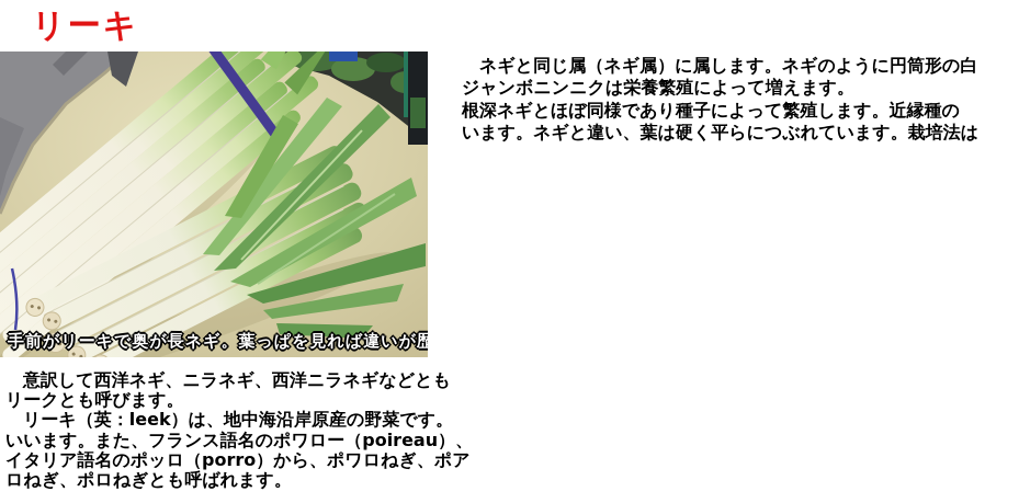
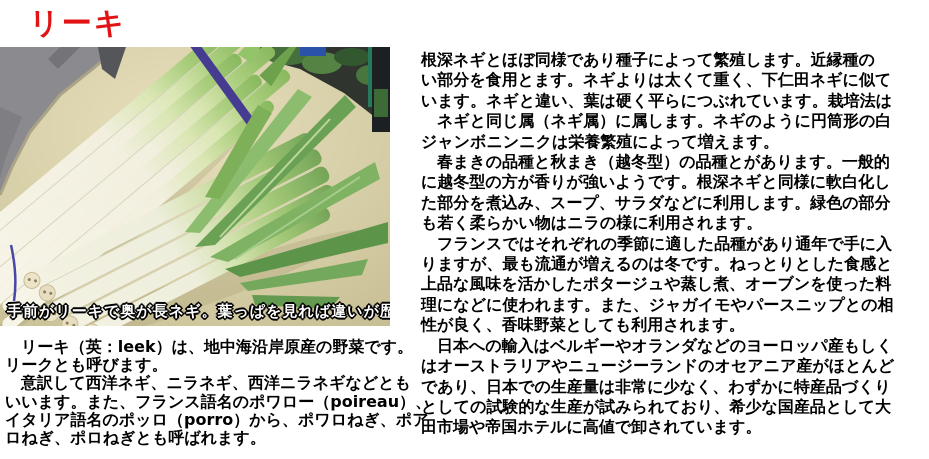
  リーキ
  手前がリーキで奥が長ネギ。葉っぱを見れば違いが歴
- 意訳して西洋ネギ、ニラネギ、西洋ニラネギなどとも
+ リーキ（英：leek）は、地中海沿岸原産の野菜です。
  リークとも呼びます。
- リーキ（英：leek）は、地中海沿岸原産の野菜です。
+ 意訳して西洋ネギ、ニラネギ、西洋ニラネギなどとも
  いいます。また、フランス語名のポワロー（poireau）、
  イタリア語名のポッロ（porro）から、ポワロねぎ、ポア
  ロねぎ、ポロねぎとも呼ばれます。
- ネギと同じ属（ネギ属）に属します。ネギのように円筒形の白
+ 根深ネギとほぼ同様であり種子によって繁殖します。近縁種の
+ い部分を食用とます。ネギよりは太くて重く、下仁田ネギに似て
- ジャンボニンニクは栄養繁殖によって増えます。
+ います。ネギと違い、葉は硬く平らにつぶれています。栽培法は
- 根深ネギとほぼ同様であり種子によって繁殖します。近縁種の
+ ネギと同じ属（ネギ属）に属します。ネギのように円筒形の白
- います。ネギと違い、葉は硬く平らにつぶれています。栽培法は
+ ジャンボニンニクは栄養繁殖によって増えます。
+ 春まきの品種と秋まき（越冬型）の品種とがあります。一般的
+ に越冬型の方が香りが強いようです。根深ネギと同様に軟白化し
+ た部分を煮込み、スープ、サラダなどに利用します。緑色の部分
+ も若く柔らかい物はニラの様に利用されます。
+ フランスではそれぞれの季節に適した品種があり通年で手に入
+ りますが、最も流通が増えるのは冬です。ねっとりとした食感と
+ 上品な風味を活かしたポタージュや蒸し煮、オーブンを使った料
+ 理になどに使われます。また、ジャガイモやパースニップとの相
+ 性が良く、香味野菜としても利用されます。
+ 日本への輸入はベルギーやオランダなどのヨーロッパ産もしく
+ はオーストラリアやニュージーランドのオセアニア産がほとんど
+ であり、日本での生産量は非常に少なく、わずかに特産品づくり
+ としての試験的な生産が試みられており、希少な国産品として大
+ 田市場や帝国ホテルに高値で卸されています。
